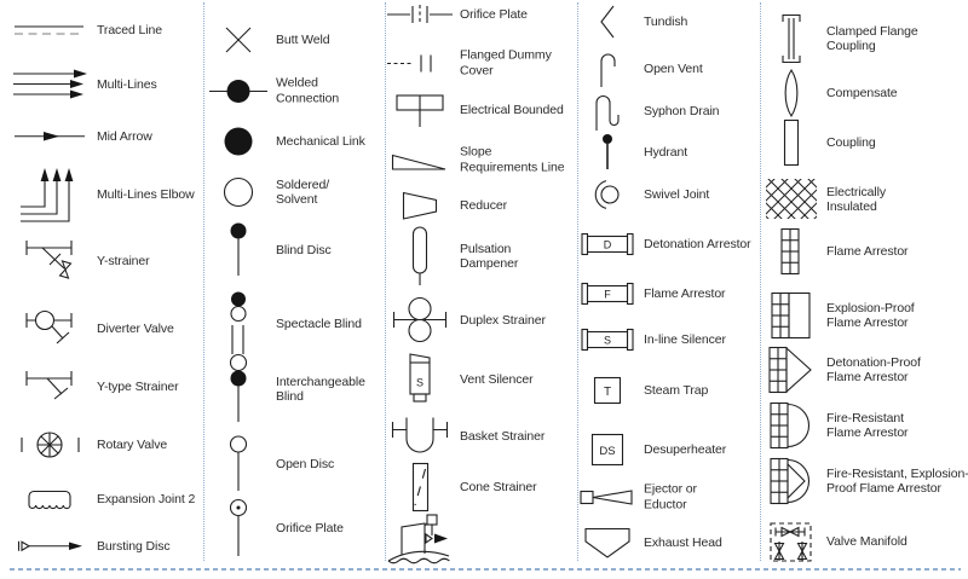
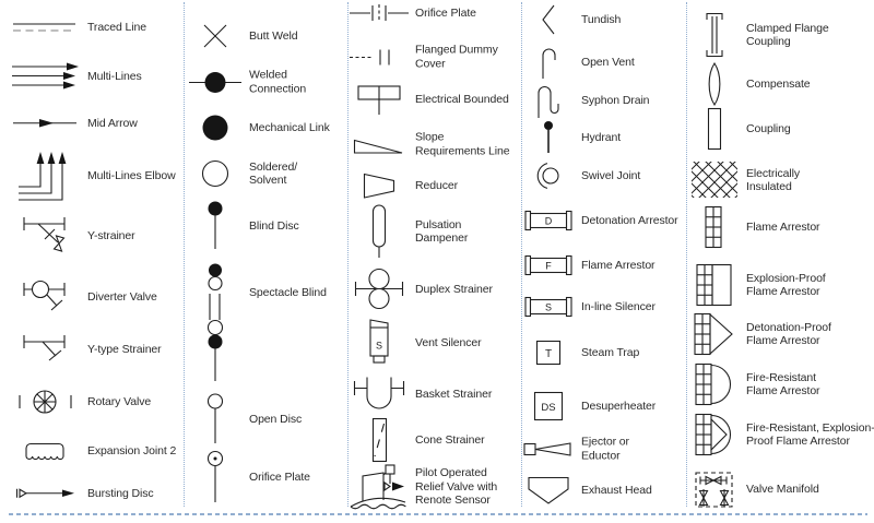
  Traced Line
  Multi-Lines
  Mid Arrow
  Multi-Lines Elbow
  Y-strainer
  Diverter Valve
  Y-type Strainer
  Rotary Valve
  Expansion Joint 2
  Bursting Disc
  Butt Weld
  Welded
  Connection
  Mechanical Link
  Soldered/
  Solvent
  Blind Disc
  Spectacle Blind
- Interchangeable
- Blind
  Open Disc
  Orifice Plate
  Orifice Plate
  Flanged Dummy
  Cover
  Electrical Bounded
  Slope
  Requirements Line
  Reducer
  Pulsation
  Dampener
  Duplex Strainer
  S
  Vent Silencer
  Basket Strainer
  Cone Strainer
+ Pilot Operated
+ Relief Valve with
+ Renote Sensor
  Tundish
  Open Vent
  Syphon Drain
  Hydrant
  Swivel Joint
  D
  Detonation Arrestor
  F
  Flame Arrestor
  S
  In-line Silencer
  T
  Steam Trap
  DS
  Desuperheater
  Ejector or
  Eductor
  Exhaust Head
  Clamped Flange
  Coupling
  Compensate
  Coupling
  Electrically
  Insulated
  Flame Arrestor
  Explosion-Proof
  Flame Arrestor
  Detonation-Proof
  Flame Arrestor
  Fire-Resistant
  Flame Arrestor
  Fire-Resistant, Explosion-
  Proof Flame Arrestor
  Valve Manifold
